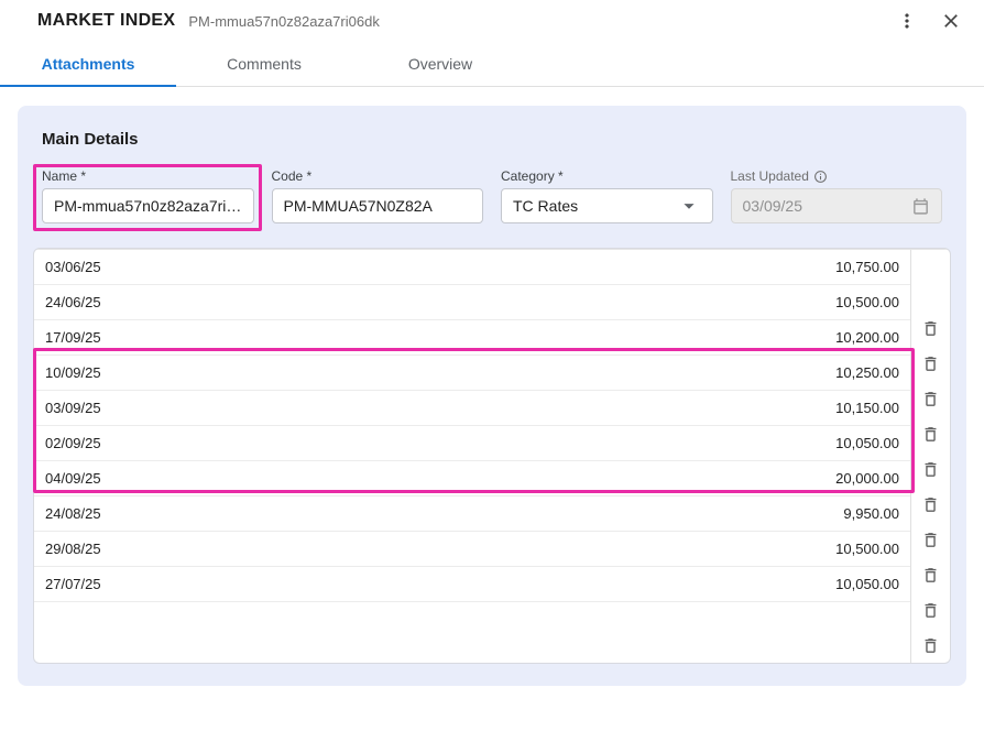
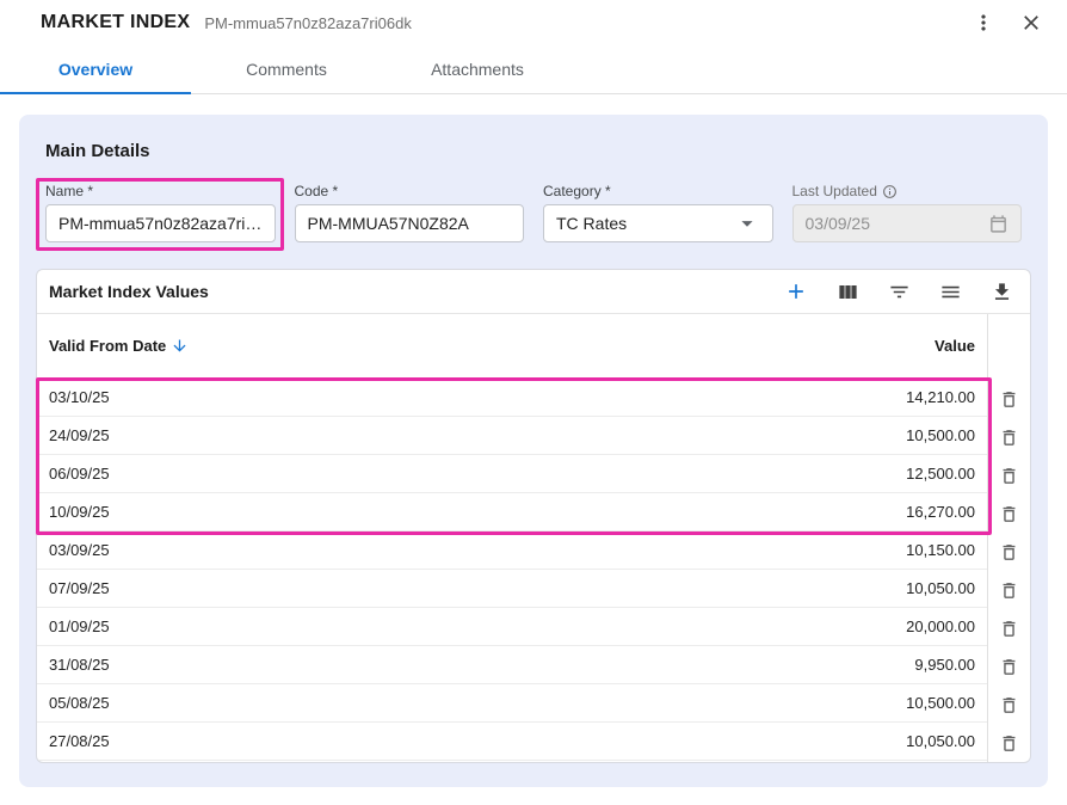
  MARKET INDEX
  PM-mmua57n0z82aza7ri06dk
- Attachments
+ Overview
  Comments
- Overview
+ Attachments
  Main Details
  Name *
  PM-mmua57n0z82aza7ri06
  Code *
  PM-MMUA57N0Z82A
  Category *
  TC Rates
  Last Updated
  03/09/25
+ Market Index Values
+ Valid From Date
+ Value
- 03/06/25
+ 03/10/25
- 10,750.00
+ 14,210.00
- 24/06/25
+ 24/09/25
  10,500.00
- 17/09/25
+ 06/09/25
- 10,200.00
+ 12,500.00
  10/09/25
- 10,250.00
+ 16,270.00
  03/09/25
  10,150.00
- 02/09/25
+ 07/09/25
  10,050.00
- 04/09/25
+ 01/09/25
  20,000.00
- 24/08/25
+ 31/08/25
  9,950.00
- 29/08/25
+ 05/08/25
  10,500.00
- 27/07/25
+ 27/08/25
  10,050.00
